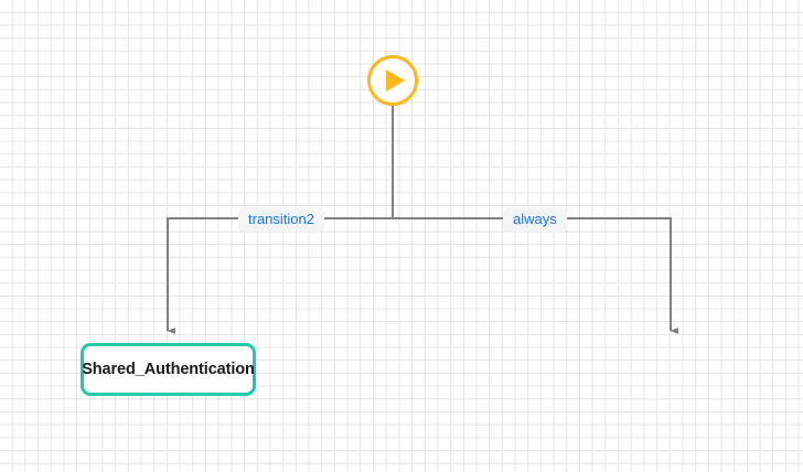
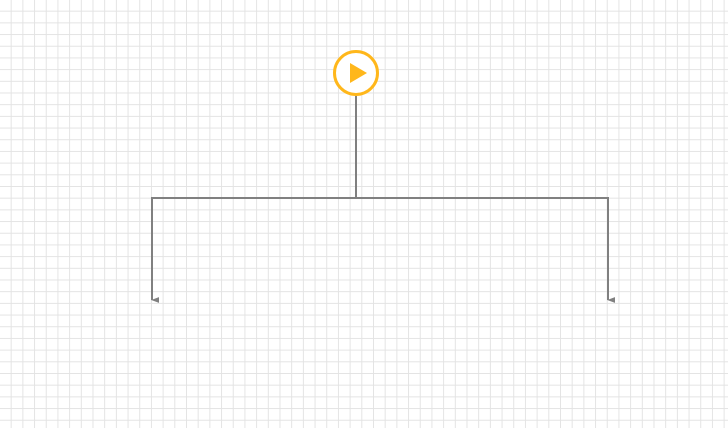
- transition2
- always
- Shared_Authentication
